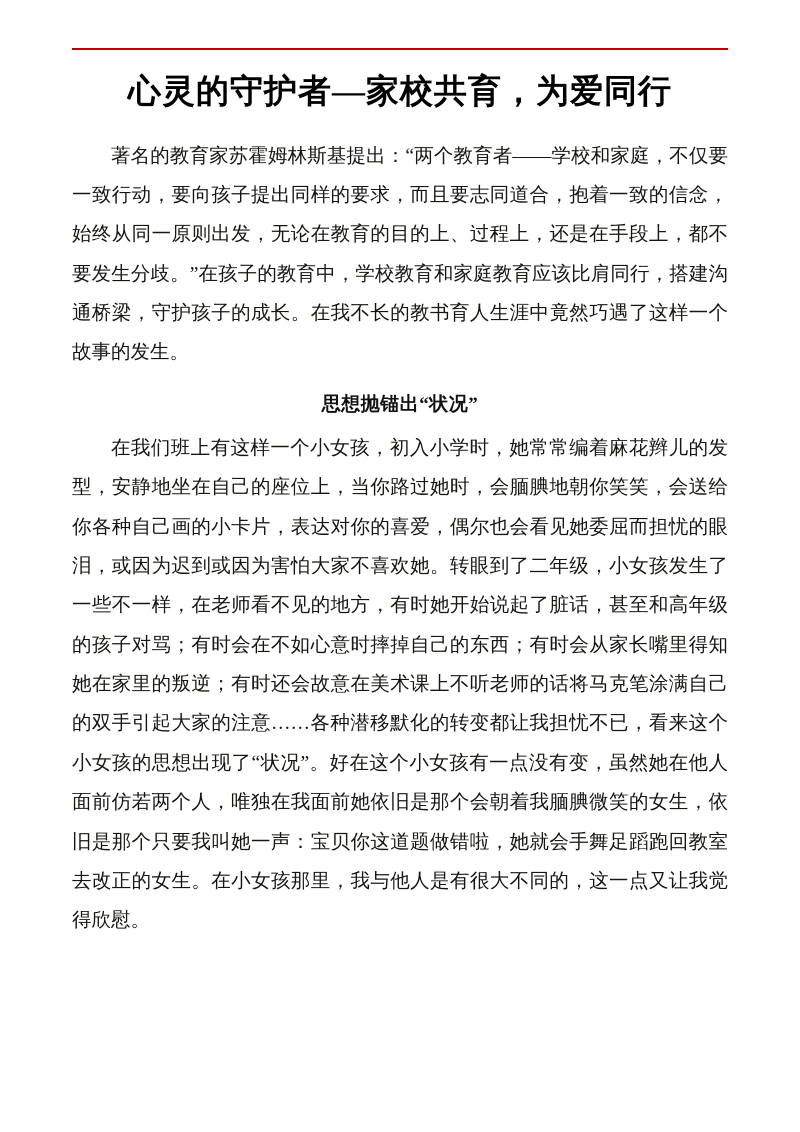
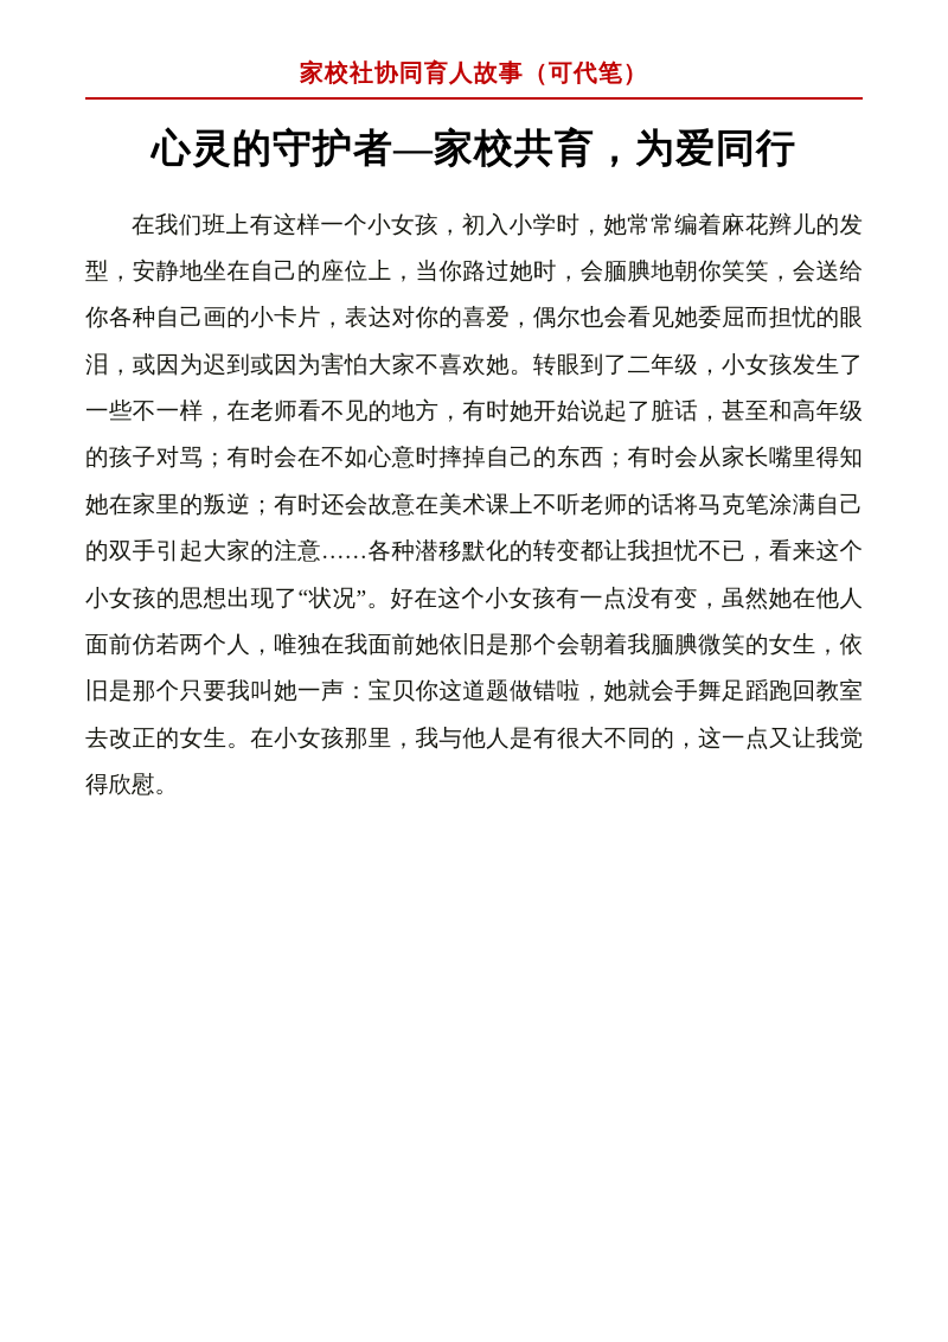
+ 家校社协同育人故事（可代笔）
  心灵的守护者—家校共育，为爱同行
- 著名的教育家苏霍姆林斯基提出：“两个教育者——学校和家庭，不仅要一致行动，要向孩子提出同样的要求，而且要志同道合，抱着一致的信念，始终从同一原则出发，无论在教育的目的上、过程上，还是在手段上，都不要发生分歧。”在孩子的教育中，学校教育和家庭教育应该比肩同行，搭建沟通桥梁，守护孩子的成长。在我不长的教书育人生涯中竟然巧遇了这样一个故事的发生。
- 思想抛锚出“状况”
  在我们班上有这样一个小女孩，初入小学时，她常常编着麻花辫儿的发型，安静地坐在自己的座位上，当你路过她时，会腼腆地朝你笑笑，会送给你各种自己画的小卡片，表达对你的喜爱，偶尔也会看见她委屈而担忧的眼泪，或因为迟到或因为害怕大家不喜欢她。转眼到了二年级，小女孩发生了一些不一样，在老师看不见的地方，有时她开始说起了脏话，甚至和高年级的孩子对骂；有时会在不如心意时摔掉自己的东西；有时会从家长嘴里得知她在家里的叛逆；有时还会故意在美术课上不听老师的话将马克笔涂满自己的双手引起大家的注意……各种潜移默化的转变都让我担忧不已，看来这个小女孩的思想出现了“状况”。好在这个小女孩有一点没有变，虽然她在他人面前仿若两个人，唯独在我面前她依旧是那个会朝着我腼腆微笑的女生，依旧是那个只要我叫她一声：宝贝你这道题做错啦，她就会手舞足蹈跑回教室去改正的女生。在小女孩那里，我与他人是有很大不同的，这一点又让我觉得欣慰。
